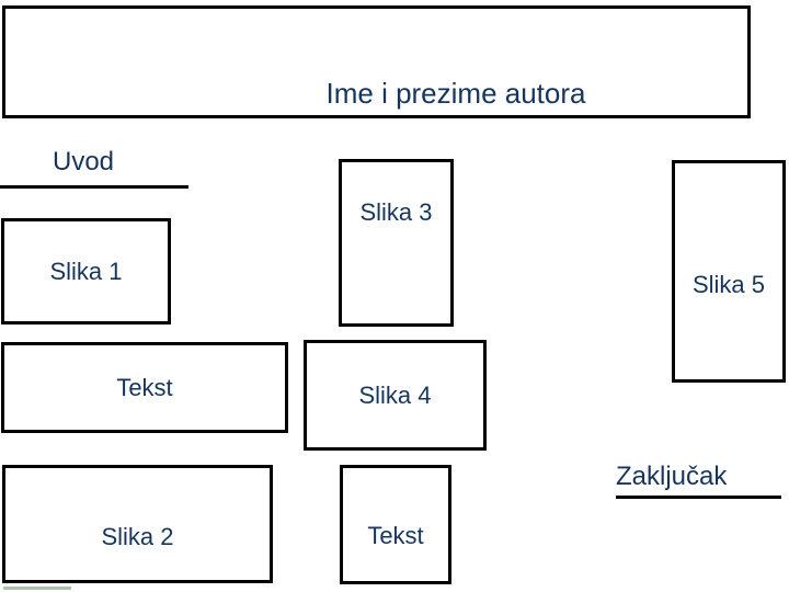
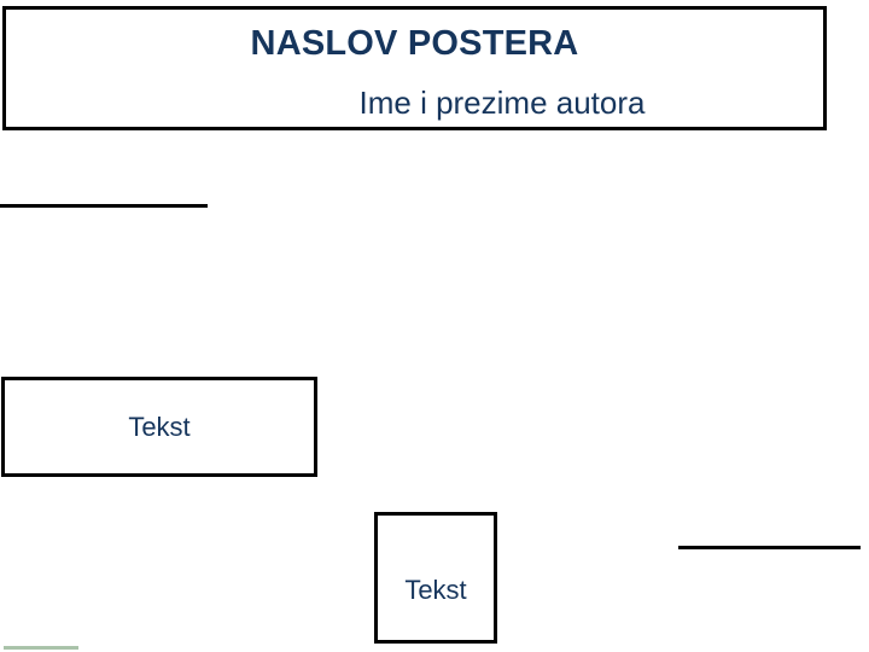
+ NASLOV POSTERA
  Ime i prezime autora
- Uvod
- Zaključak
- Slika 1
- Slika 3
- Slika 5
  Tekst
- Slika 4
- Slika 2
  Tekst
